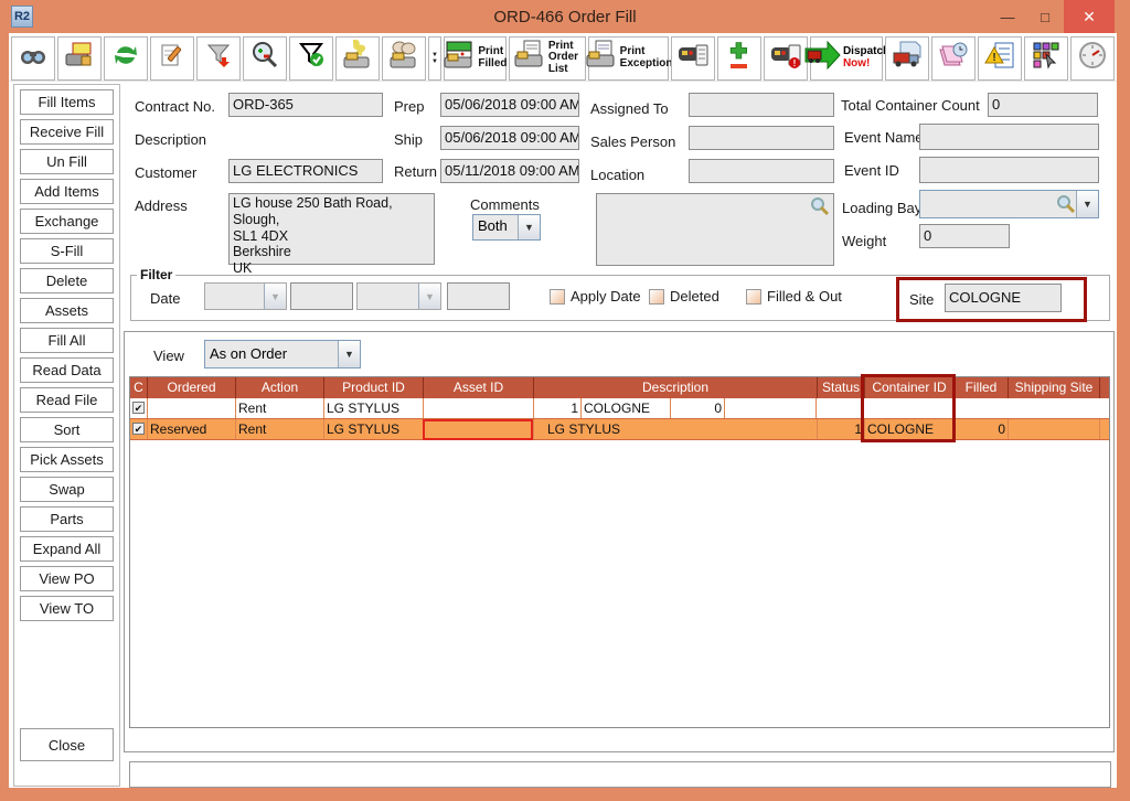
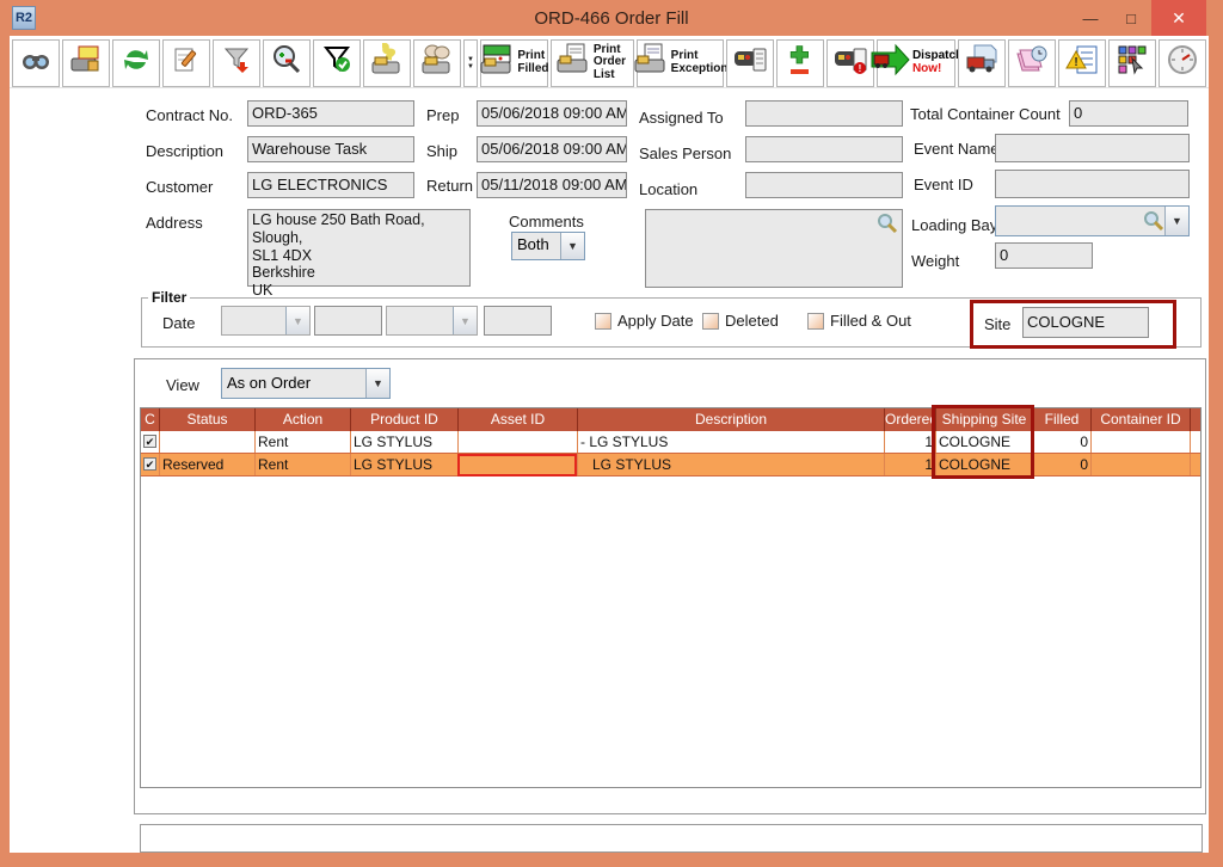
  R2
  ORD-466 Order Fill
  —
  □
  ✕
  Print Filled
  Print Order List
  Print Exception
  !
  Dispatc
  Now!
  !
- Fill Items
- Receive Fill
- Un Fill
- Add Items
- Exchange
- S-Fill
- Delete
- Assets
- Fill All
- Read Data
- Read File
- Sort
- Pick Assets
- Swap
- Parts
- Expand All
- View PO
- View TO
- Close
  Contract No.
  ORD-365
  Prep
  05/06/2018 09:00 AM
  Assigned To
  Total Container Count
  0
  Description
+ Warehouse Task
  Ship
  05/06/2018 09:00 AM
  Sales Person
  Event Nam
  Customer
  LG ELECTRONICS
  Return
  05/11/2018 09:00 AM
  Location
  Event ID
  Address
  LG house 250 Bath Road, Slough,
  SL1 4DX
  Berkshire
  UK
  Comments
  Both
  ▼
  Loading Ba
  ▼
  Weight
  0
  Filter
  Date
  ▼
  ▼
  Apply Date
  Deleted
  Filled & Out
  Site
  COLOGNE
  View
  As on Order
  ▼
  C
- Ordered
+ Status
  Action
  Product ID
  Asset ID
  Description
- Status
+ Ordered
- Container ID
+ Shipping Site
  Filled
- Shipping Site
+ Container ID
  ✔
  Rent
  LG STYLUS
+ - LG STYLUS
  1
  COLOGNE
  0
  ✔
  Reserved
  Rent
  LG STYLUS
  LG STYLUS
  1
  COLOGNE
  0
